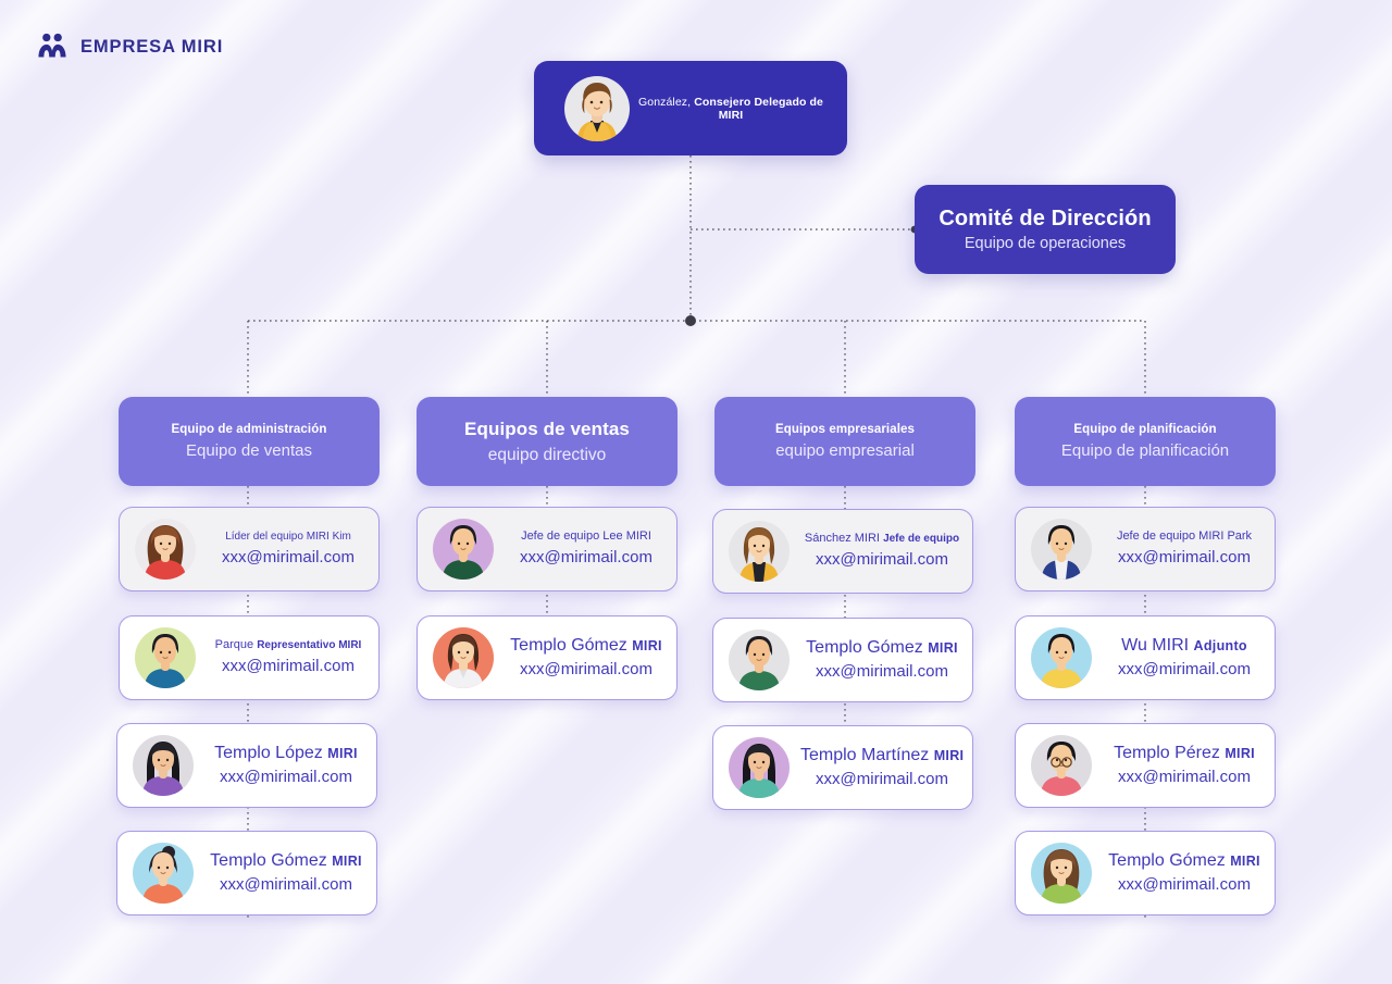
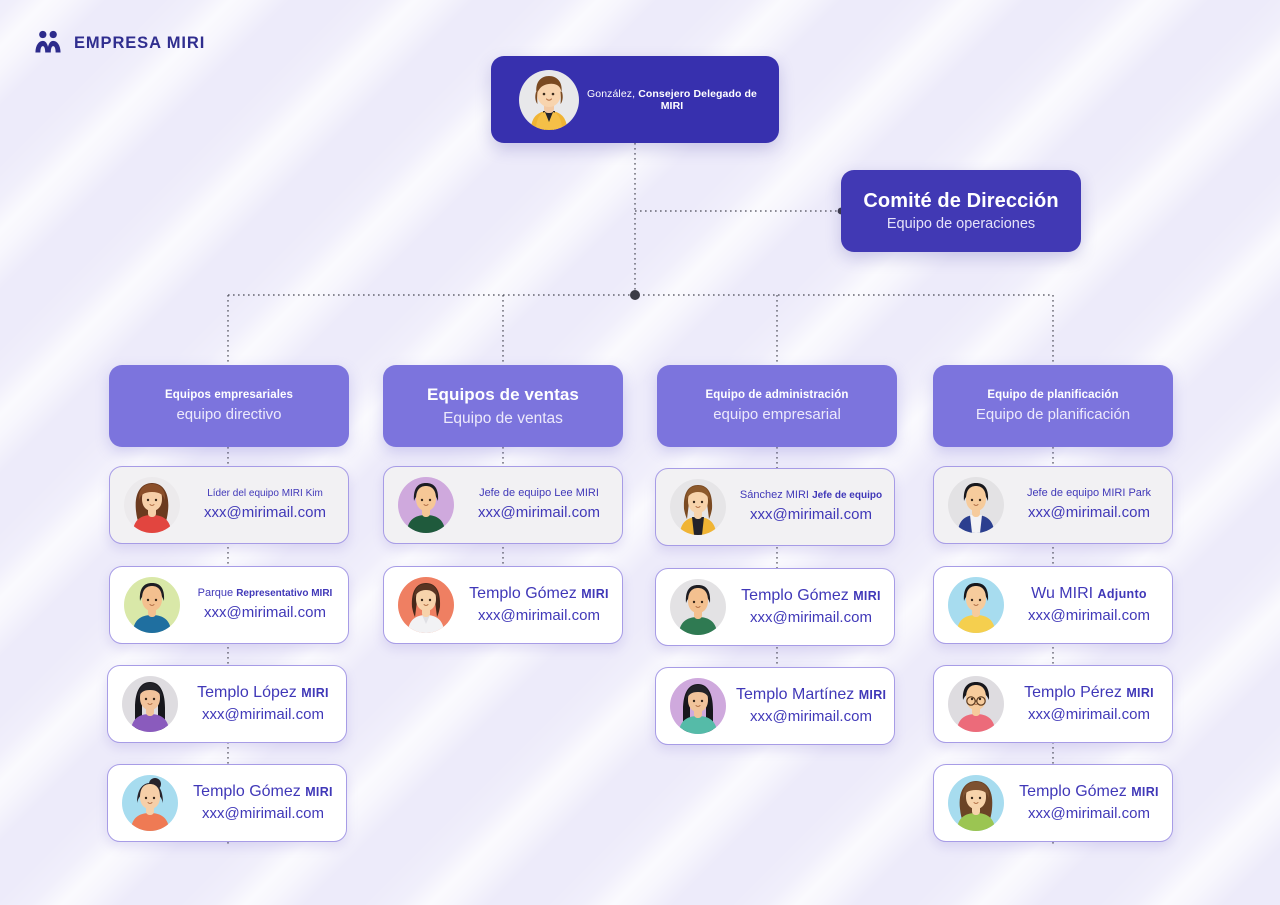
  EMPRESA MIRI
  González, Consejero Delegado de MIRI
  Comité de Dirección
  Equipo de operaciones
- Equipo de administración
+ Equipos empresariales
- Equipo de ventas
+ equipo directivo
  Líder del equipo MIRI Kim
  xxx@mirimail.com
  Parque Representativo MIRI
  xxx@mirimail.com
  Templo López MIRI
  xxx@mirimail.com
  Templo Gómez MIRI
  xxx@mirimail.com
  Equipos de ventas
- equipo directivo
+ Equipo de ventas
  Jefe de equipo Lee MIRI
  xxx@mirimail.com
  Templo Gómez MIRI
  xxx@mirimail.com
- Equipos empresariales
+ Equipo de administración
  equipo empresarial
  Sánchez MIRI Jefe de equipo
  xxx@mirimail.com
  Templo Gómez MIRI
  xxx@mirimail.com
  Templo Martínez MIRI
  xxx@mirimail.com
  Equipo de planificación
  Equipo de planificación
  Jefe de equipo MIRI Park
  xxx@mirimail.com
  Wu MIRI Adjunto
  xxx@mirimail.com
  Templo Pérez MIRI
  xxx@mirimail.com
  Templo Gómez MIRI
  xxx@mirimail.com
